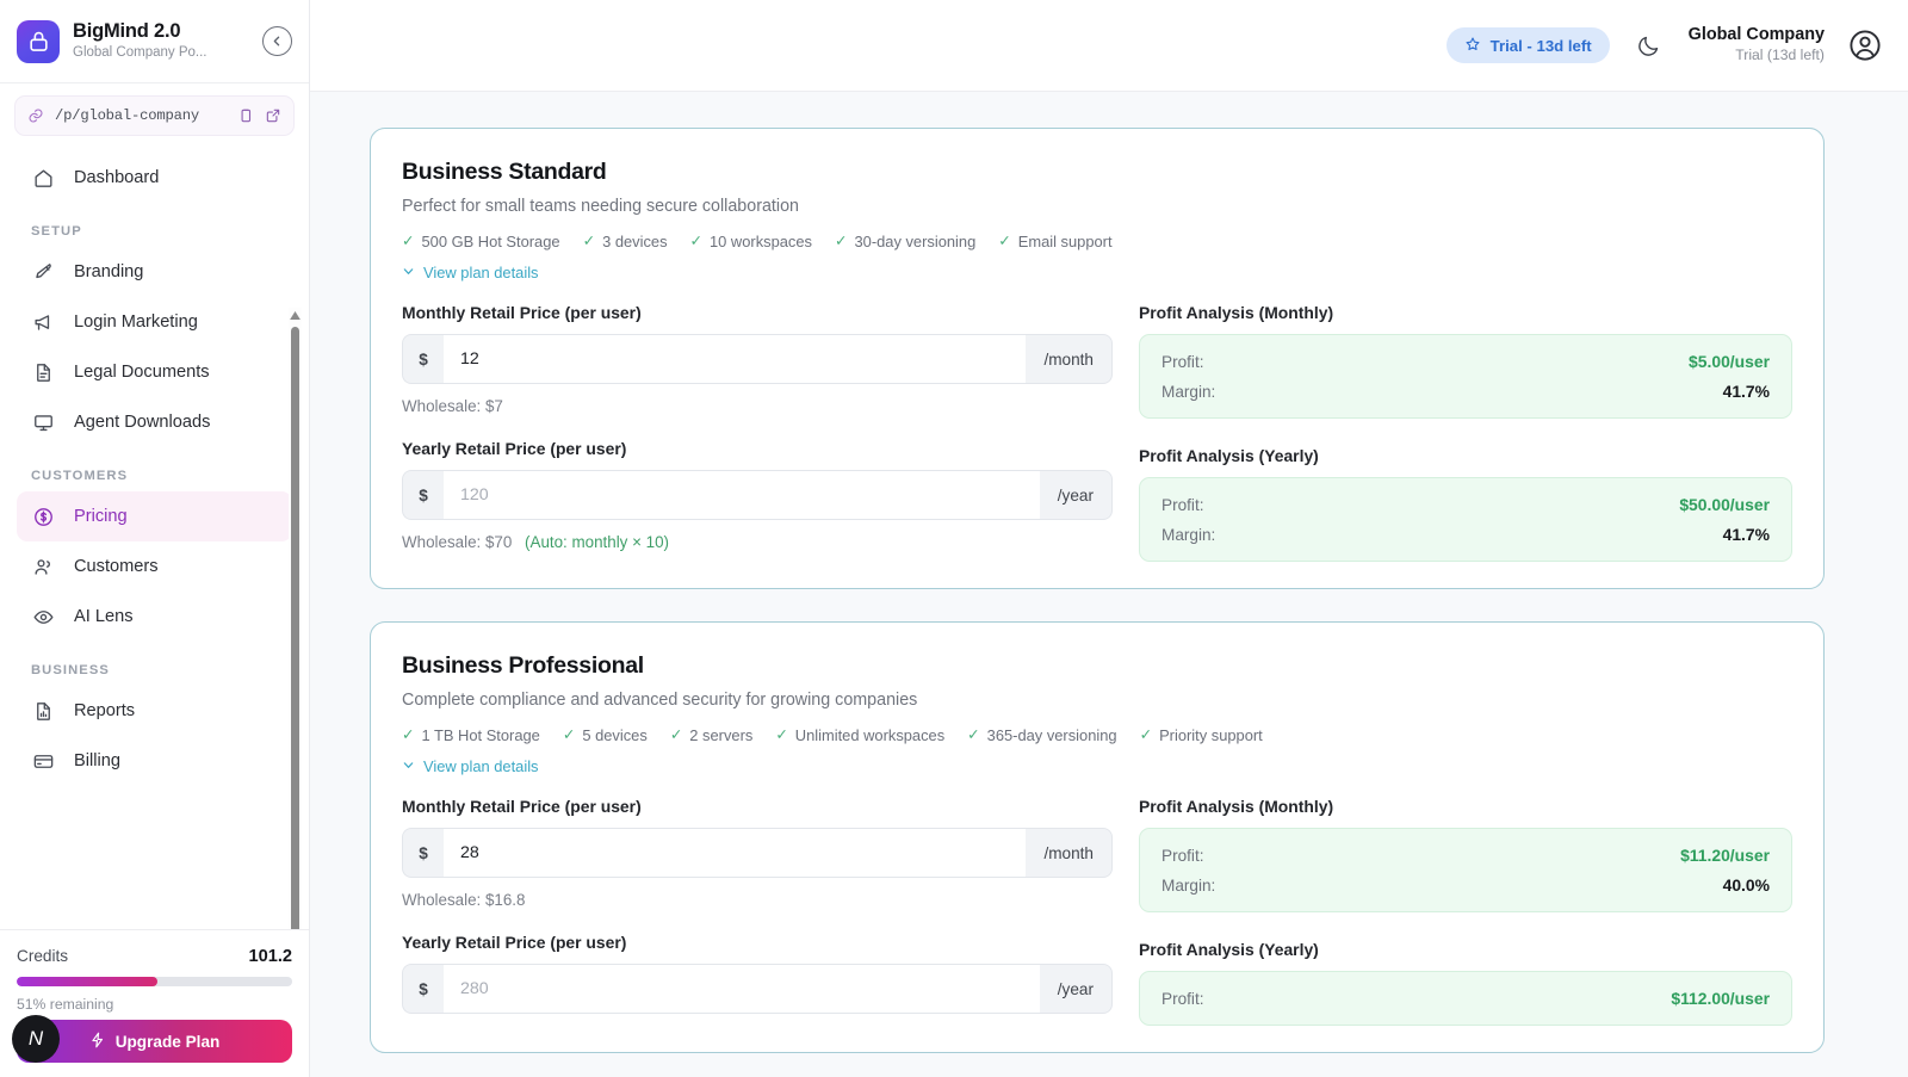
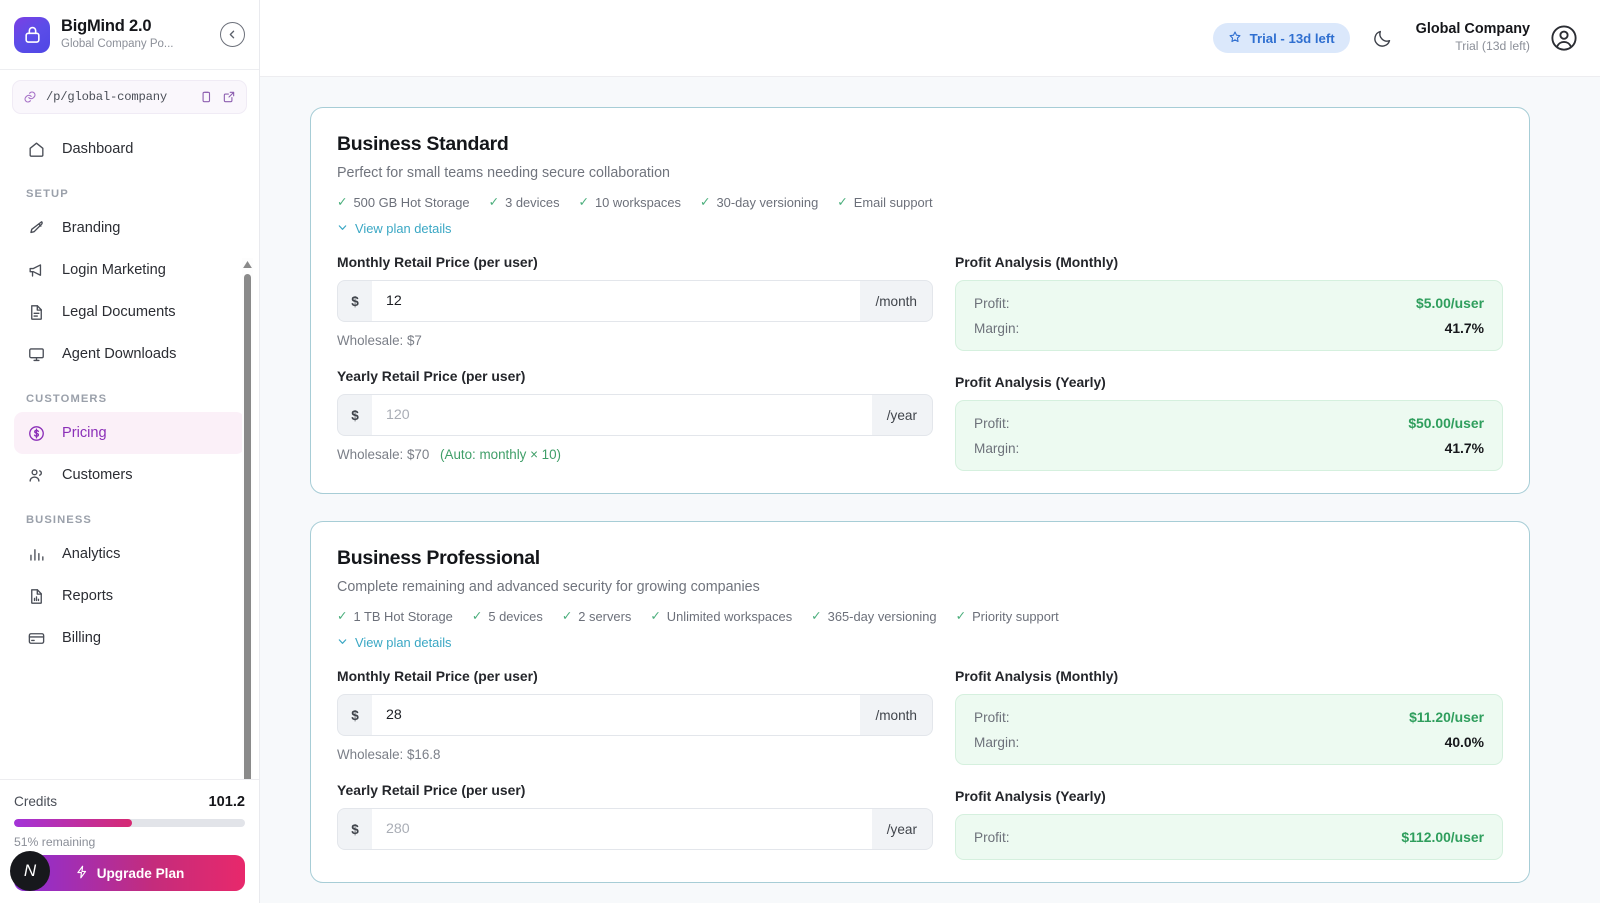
  BigMind 2.0
  Global Company Po...
  /p/global-company
  Dashboard
  SETUP
  Branding
  Login Marketing
  Legal Documents
  Agent Downloads
  CUSTOMERS
  Pricing
  Customers
- AI Lens
  BUSINESS
+ Analytics
  Reports
  Billing
  Credits
  101.2
  51% remaining
  Upgrade Plan
  N
  Trial - 13d left
  Global Company
  Trial (13d left)
  Business Standard
  Perfect for small teams needing secure collaboration
  ✓
  500 GB Hot Storage
  ✓
  3 devices
  ✓
  10 workspaces
  ✓
  30-day versioning
  ✓
  Email support
  View plan details
  Monthly Retail Price (per user)
  $
  12
  /month
  Wholesale: $7
  Yearly Retail Price (per user)
  $
  120
  /year
  Wholesale: $70 (Auto: monthly × 10)
  Profit Analysis (Monthly)
  Profit:
  $5.00/user
  Margin:
  41.7%
  Profit Analysis (Yearly)
  Profit:
  $50.00/user
  Margin:
  41.7%
  Business Professional
- Complete compliance and advanced security for growing companies
+ Complete remaining and advanced security for growing companies
  ✓
  1 TB Hot Storage
  ✓
  5 devices
  ✓
  2 servers
  ✓
  Unlimited workspaces
  ✓
  365-day versioning
  ✓
  Priority support
  View plan details
  Monthly Retail Price (per user)
  $
  28
  /month
  Wholesale: $16.8
  Yearly Retail Price (per user)
  $
  280
  /year
  Profit Analysis (Monthly)
  Profit:
  $11.20/user
  Margin:
  40.0%
  Profit Analysis (Yearly)
  Profit:
  $112.00/user
